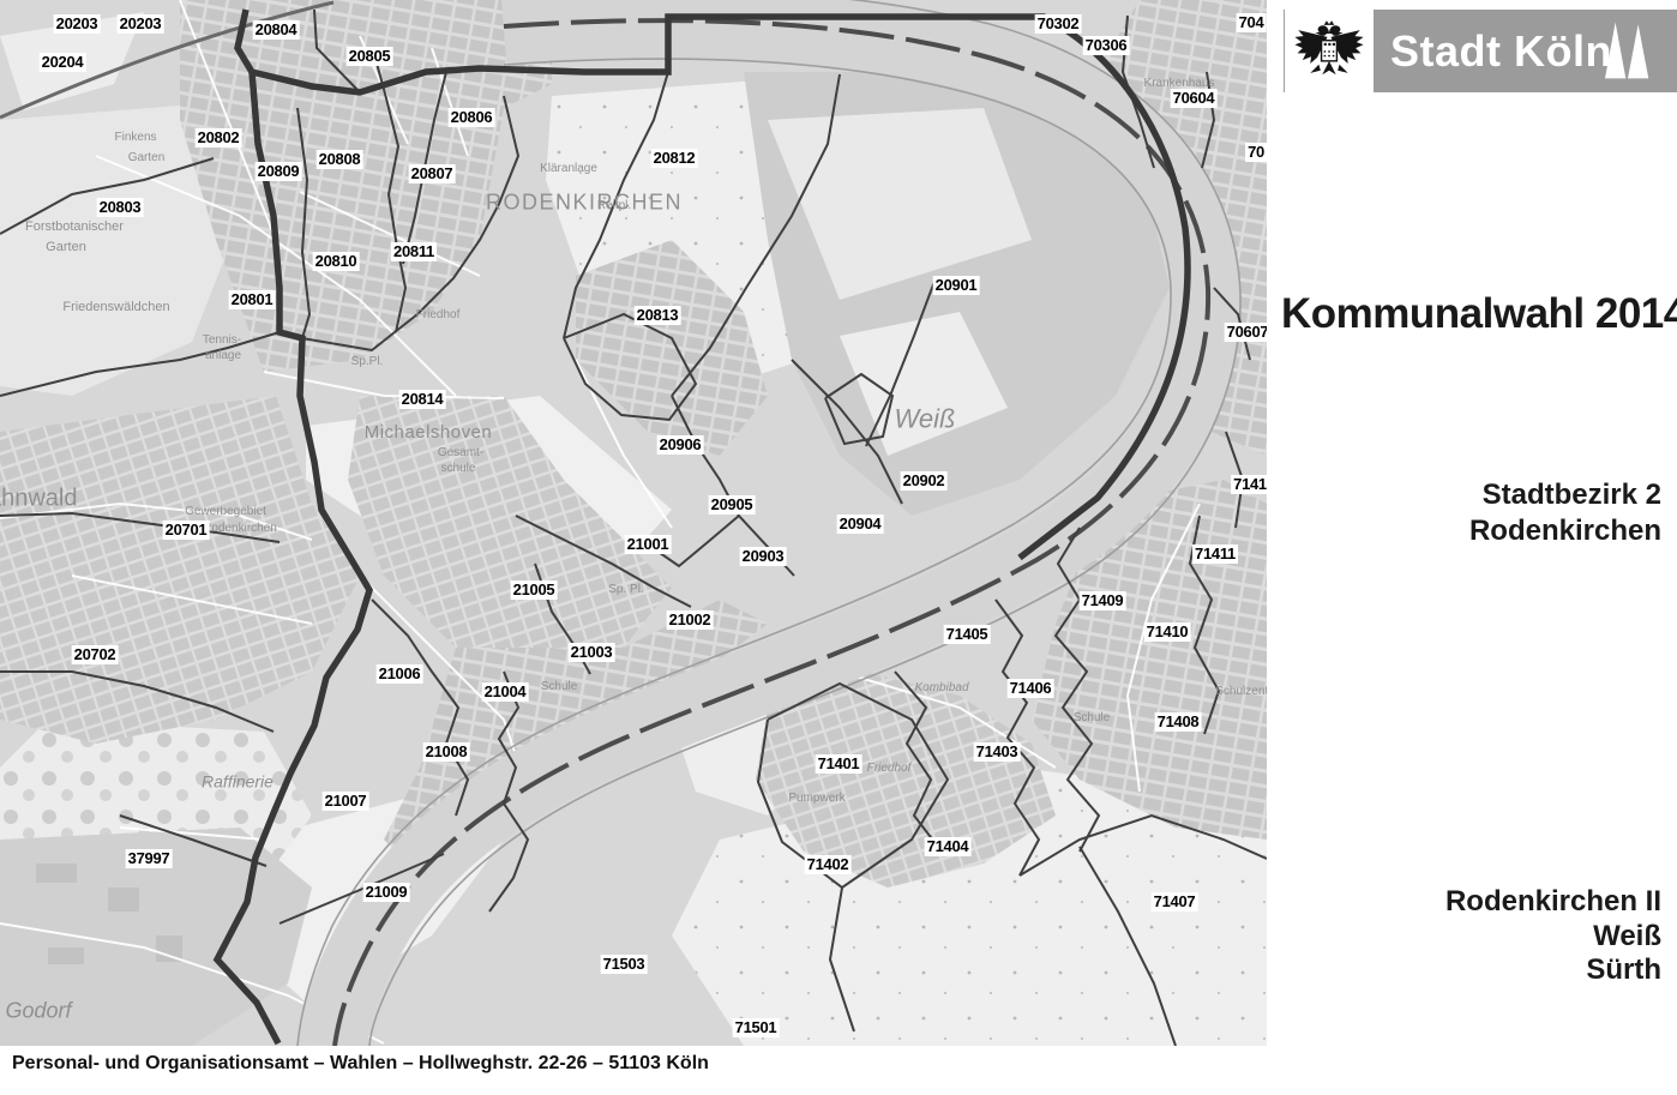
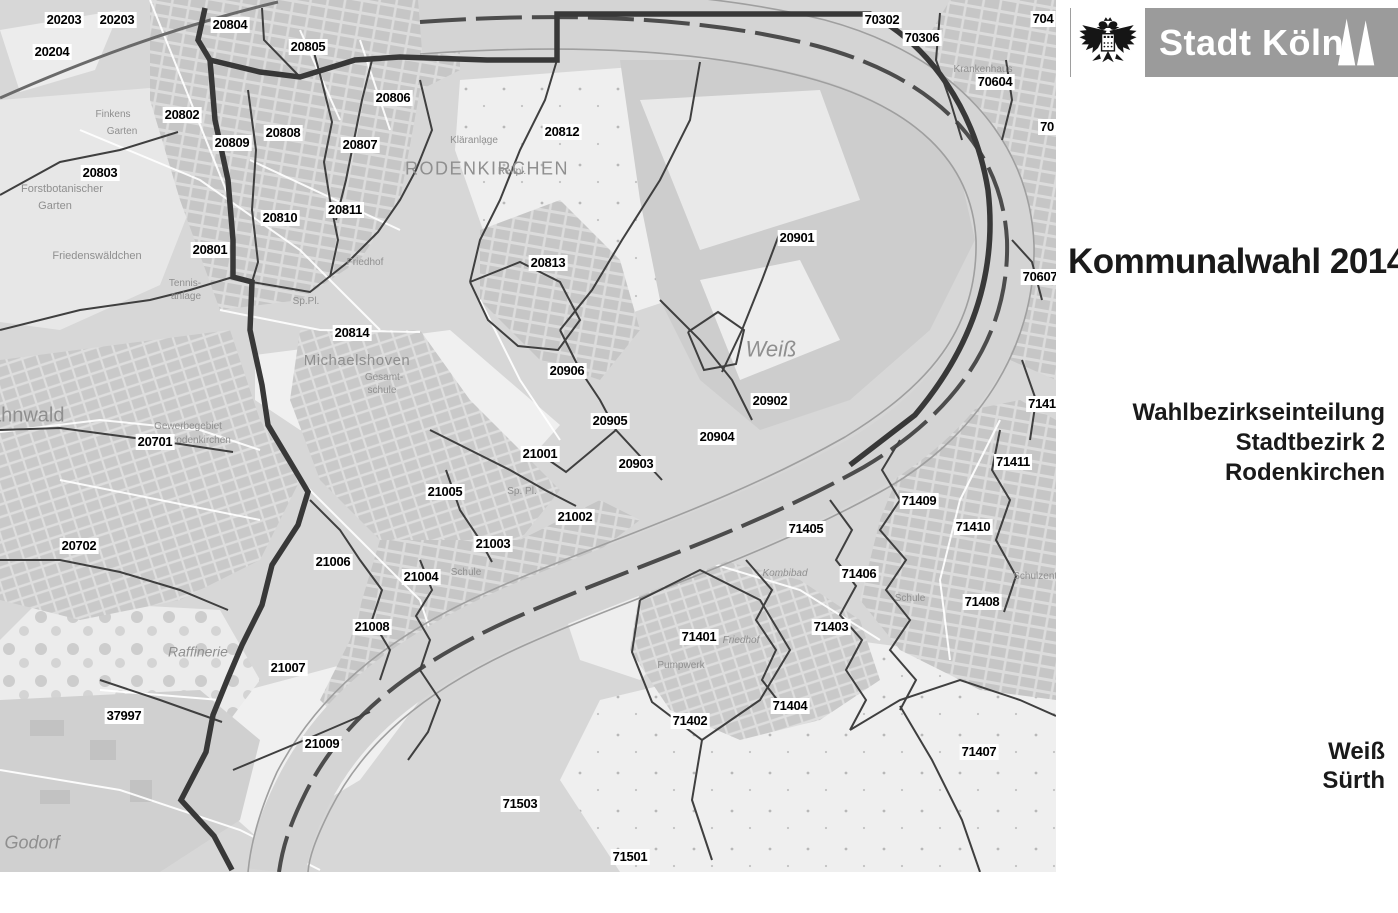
  RODENKIRCHEN
  Michaelshoven
  Weiß
  hnwald
  Raffinerie
  Godorf
  Forstbotanischer
  Garten
  Friedenswäldchen
  Finkens
  Garten
  Friedhof
  Friedhof
  Sp.Pl.
  Sp. Pl.
  Tennis-
  anlage
  Gesamt-
  schule
  Kombibad
  Schule
  Schule
  Pumpwerk
  Krankenhaus
  Gewerbegebiet
  odenkirchen
  Kläranlage
  Schulzen
  Reitpl.
  20203
  20203
  20204
  20804
  20805
  20806
  20802
  20809
  20808
  20807
  20812
  20803
  20810
  20811
  20801
  20813
  20901
  70302
  70306
  704
  70604
  70
  70607
  20814
  20906
  20902
  20905
  20904
  21001
  20903
  7141
  71411
  21005
  71409
  71410
  21002
  71405
  21003
  20701
  20702
  21006
  71406
  21004
  71408
  21008
  71403
  71401
  21007
  71402
  71404
  71407
  37997
  21009
  71503
  71501
  Stadt Köln
  Kommunalwahl 2014
+ Wahlbezirkseinteilung
  Stadtbezirk 2
  Rodenkirchen
- Rodenkirchen II
  Weiß
  Sürth
- Personal- und Organisationsamt – Wahlen – Hollweghstr. 22-26 – 51103 Köln
